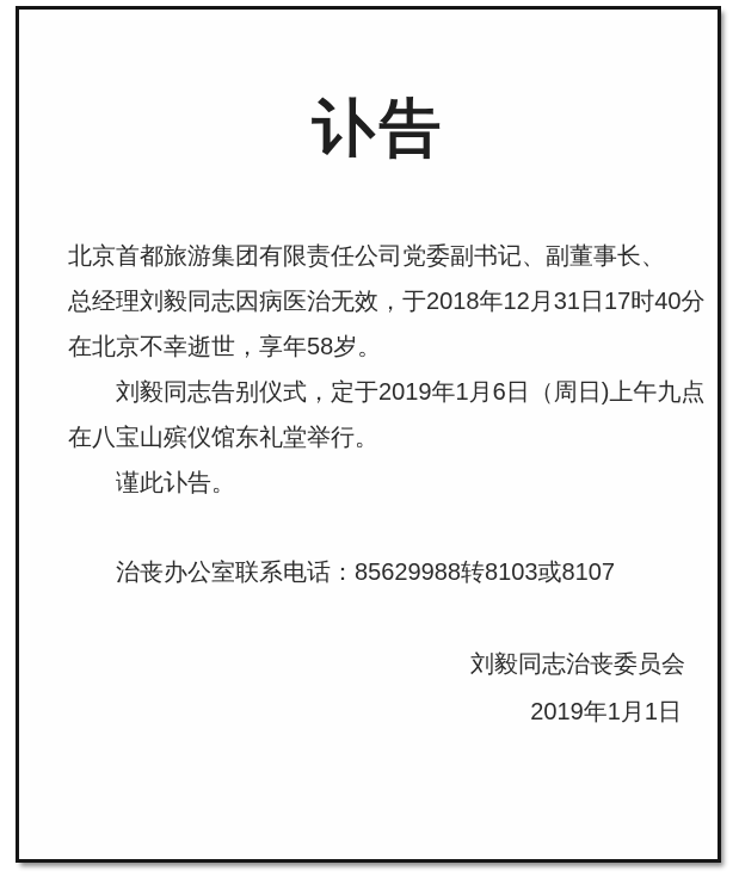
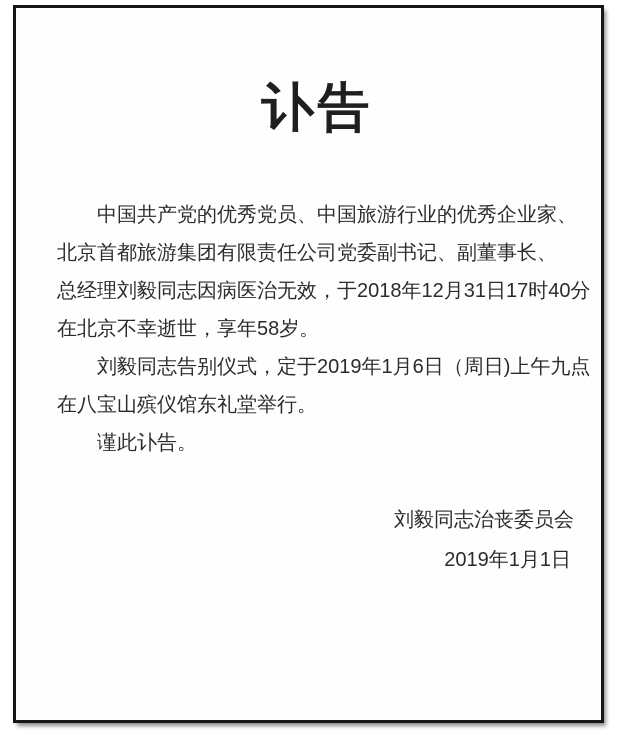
  讣告
+ 中国共产党的优秀党员、中国旅游行业的优秀企业家、
  北京首都旅游集团有限责任公司党委副书记、副董事长、
  总经理刘毅同志因病医治无效，于2018年12月31日17时40分
  在北京不幸逝世，享年58岁。
  刘毅同志告别仪式，定于2019年1月6日（周日)上午九点
  在八宝山殡仪馆东礼堂举行。
  谨此讣告。
- 治丧办公室联系电话：85629988转8103或8107
  刘毅同志治丧委员会
  2019年1月1日
